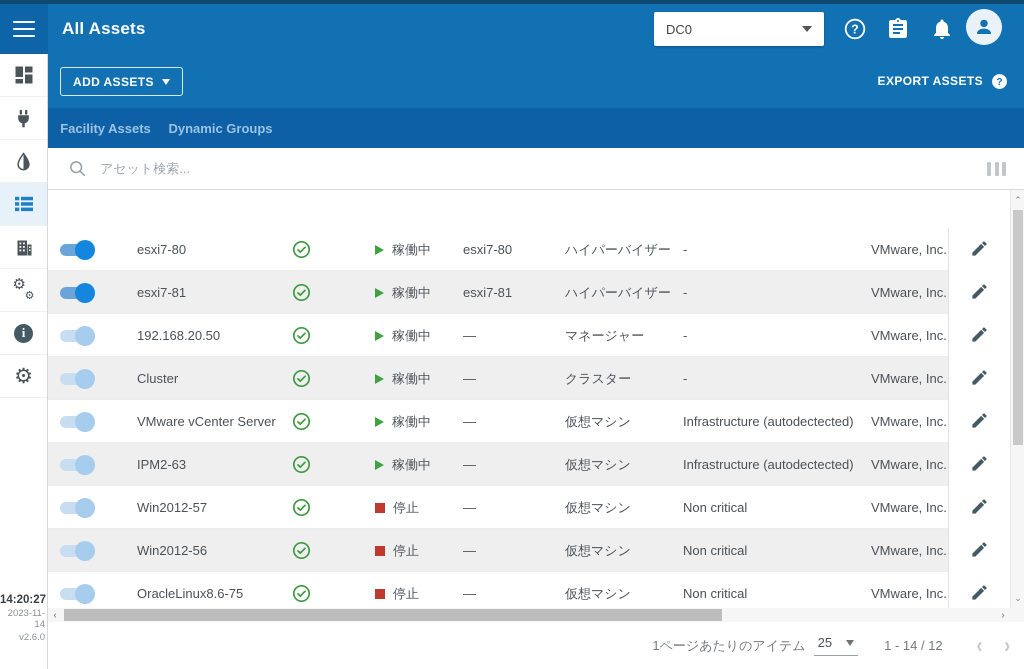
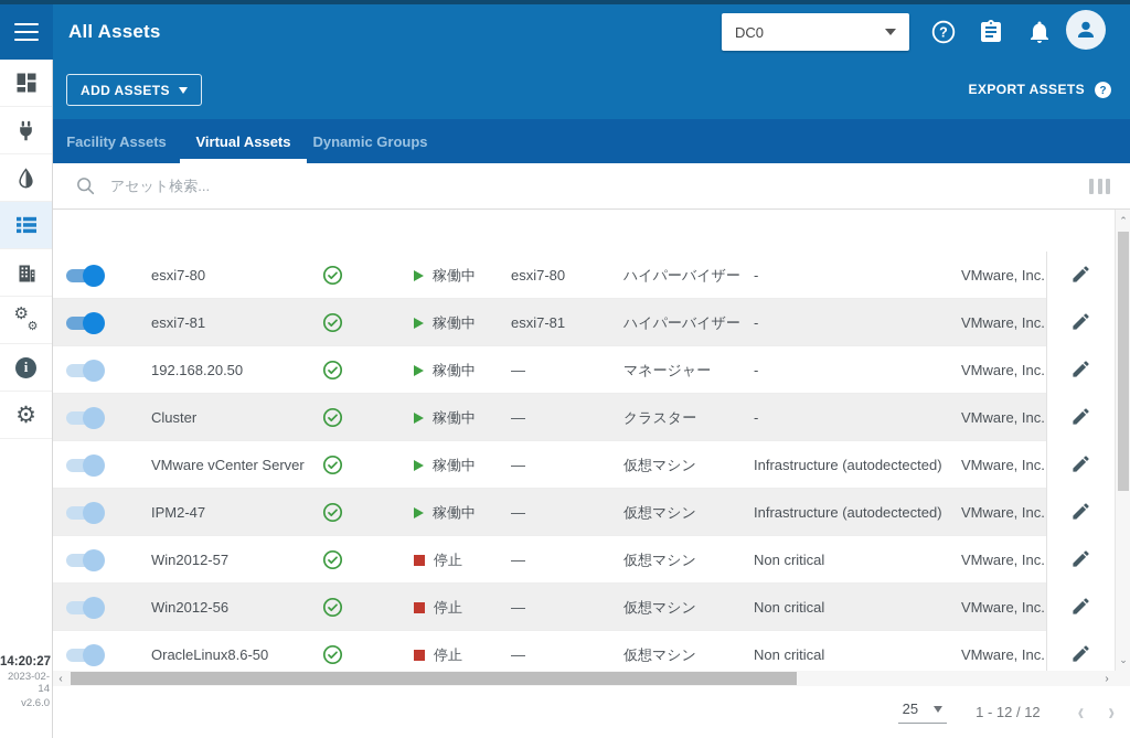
  All Assets
  DC0
  ?
  ADD ASSETS
  EXPORT ASSETS
  ?
  Facility Assets
+ Virtual Assets
  Dynamic Groups
  アセット検索...
  esxi7-80
  稼働中
  esxi7-80
  ハイパーバイザー
  -
  VMware, Inc.
  esxi7-81
  稼働中
  esxi7-81
  ハイパーバイザー
  -
  VMware, Inc.
  192.168.20.50
  稼働中
  —
  マネージャー
  -
  VMware, Inc.
  Cluster
  稼働中
  —
  クラスター
  -
  VMware, Inc.
  VMware vCenter Server
  稼働中
  —
  仮想マシン
  Infrastructure (autodectected)
  VMware, Inc.
- IPM2-63
+ IPM2-47
  稼働中
  —
  仮想マシン
  Infrastructure (autodectected)
  VMware, Inc.
  Win2012-57
  停止
  —
  仮想マシン
  Non critical
  VMware, Inc.
  Win2012-56
  停止
  —
  仮想マシン
  Non critical
  VMware, Inc.
- OracleLinux8.6-75
+ OracleLinux8.6-50
  停止
  —
  仮想マシン
  Non critical
  VMware, Inc.
  ⌃
  ⌄
  ‹
  ›
- 1ページあたりのアイテム
  25
- 1 - 14 / 12
+ 1 - 12 / 12
  ‹
  ›
  ⚙
  ⚙
  i
  ⚙
  14:20:27
- 2023-11-14
+ 2023-02-14
  v2.6.0
